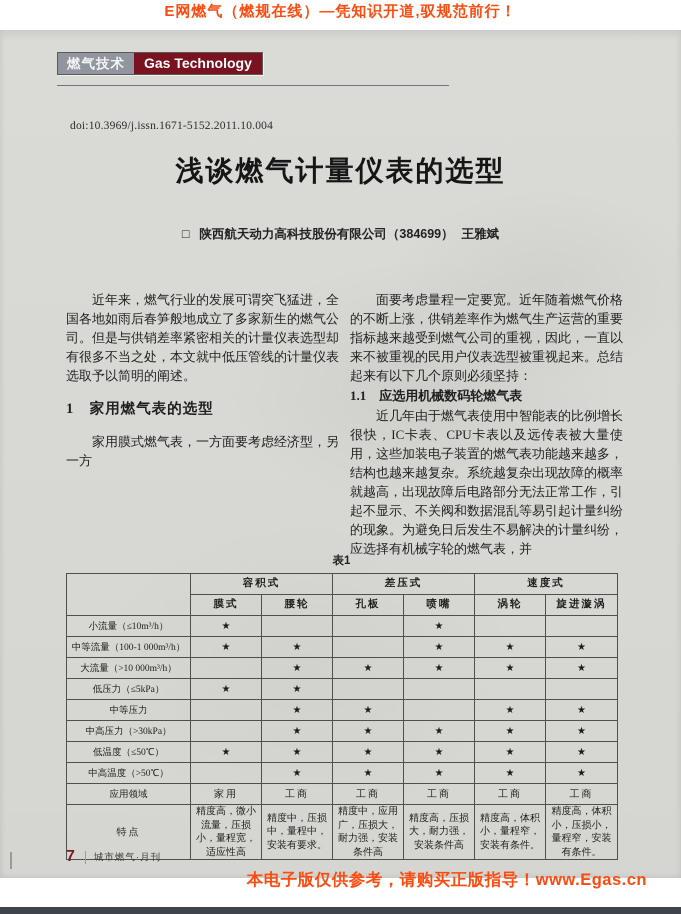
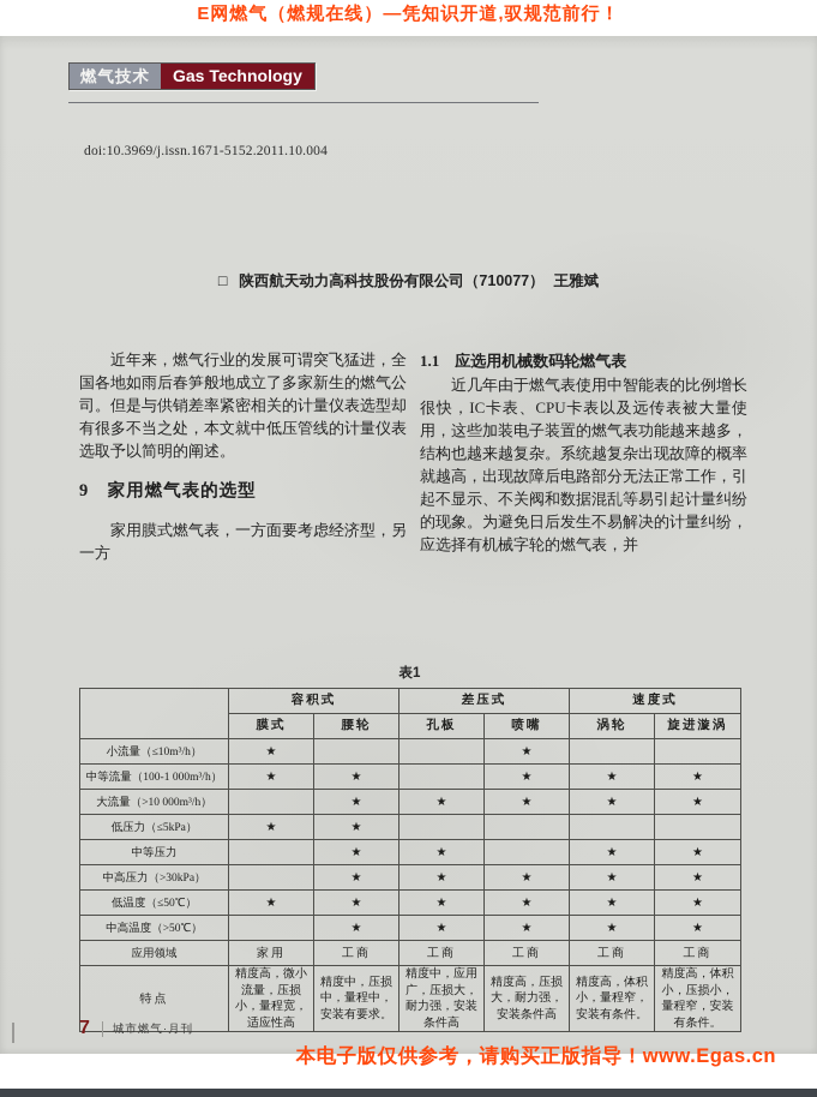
  E网燃气（燃规在线）—凭知识开道,驭规范前行！
  燃气技术
  Gas Technology
  doi:10.3969/j.issn.1671-5152.2011.10.004
- 浅谈燃气计量仪表的选型
- □ 陕西航天动力高科技股份有限公司（384699） 王雅斌
+ □ 陕西航天动力高科技股份有限公司（710077） 王雅斌
  近年来，燃气行业的发展可谓突飞猛进，全国各地如雨后春笋般地成立了多家新生的燃气公司。但是与供销差率紧密相关的计量仪表选型却有很多不当之处，本文就中低压管线的计量仪表选取予以简明的阐述。
- 1 家用燃气表的选型
+ 9 家用燃气表的选型
  家用膜式燃气表，一方面要考虑经济型，另一方
- 面要考虑量程一定要宽。近年随着燃气价格的不断上涨，供销差率作为燃气生产运营的重要指标越来越受到燃气公司的重视，因此，一直以来不被重视的民用户仪表选型被重视起来。总结起来有以下几个原则必须坚持：
  1.1 应选用机械数码轮燃气表
  近几年由于燃气表使用中智能表的比例增长很快，IC卡表、CPU卡表以及远传表被大量使用，这些加装电子装置的燃气表功能越来越多，结构也越来越复杂。系统越复杂出现故障的概率就越高，出现故障后电路部分无法正常工作，引起不显示、不关阀和数据混乱等易引起计量纠纷的现象。为避免日后发生不易解决的计量纠纷，应选择有机械字轮的燃气表，并
  表1
  	容积式	差压式	速度式
  膜式	腰轮	孔板	喷嘴	涡轮	旋进漩涡
  小流量（≤10m³/h）	★			★
  中等流量（100-1 000m³/h）	★	★		★	★	★
  大流量（>10 000m³/h）		★	★	★	★	★
  低压力（≤5kPa）	★	★
  中等压力		★	★		★	★
  中高压力（>30kPa）		★	★	★	★	★
  低温度（≤50℃）	★	★	★	★	★	★
  中高温度（>50℃）		★	★	★	★	★
  应用领域	家用	工商	工商	工商	工商	工商
  特点	精度高，微小流量，压损小，量程宽，适应性高	精度中，压损中，量程中，安装有要求。	精度中，应用广，压损大，耐力强，安装条件高	精度高，压损大，耐力强，安装条件高	精度高，体积小，量程窄，安装有条件。	精度高，体积小，压损小，量程窄，安装有条件。
  7
  城市燃气·月刊
  本电子版仅供参考，请购买正版指导！www.Egas.cn
